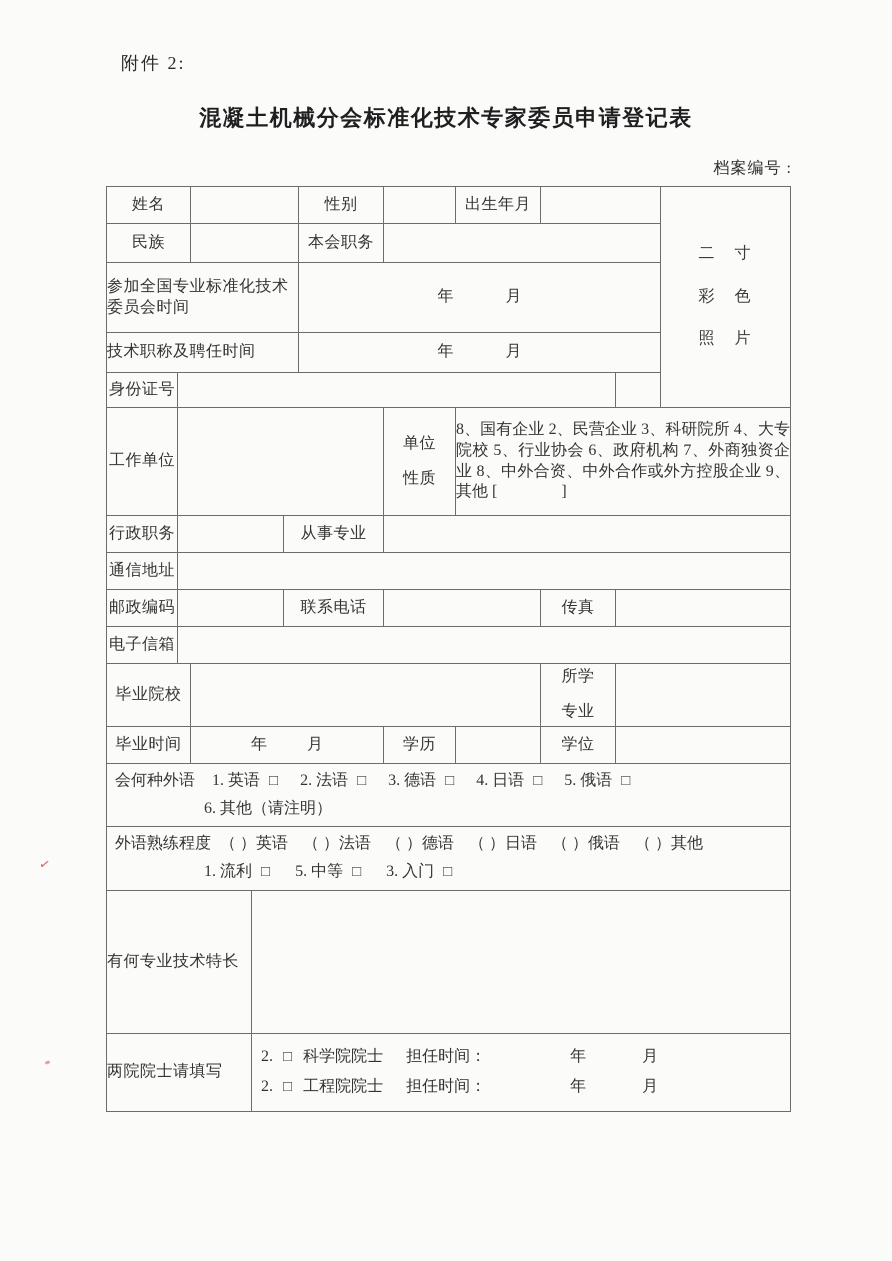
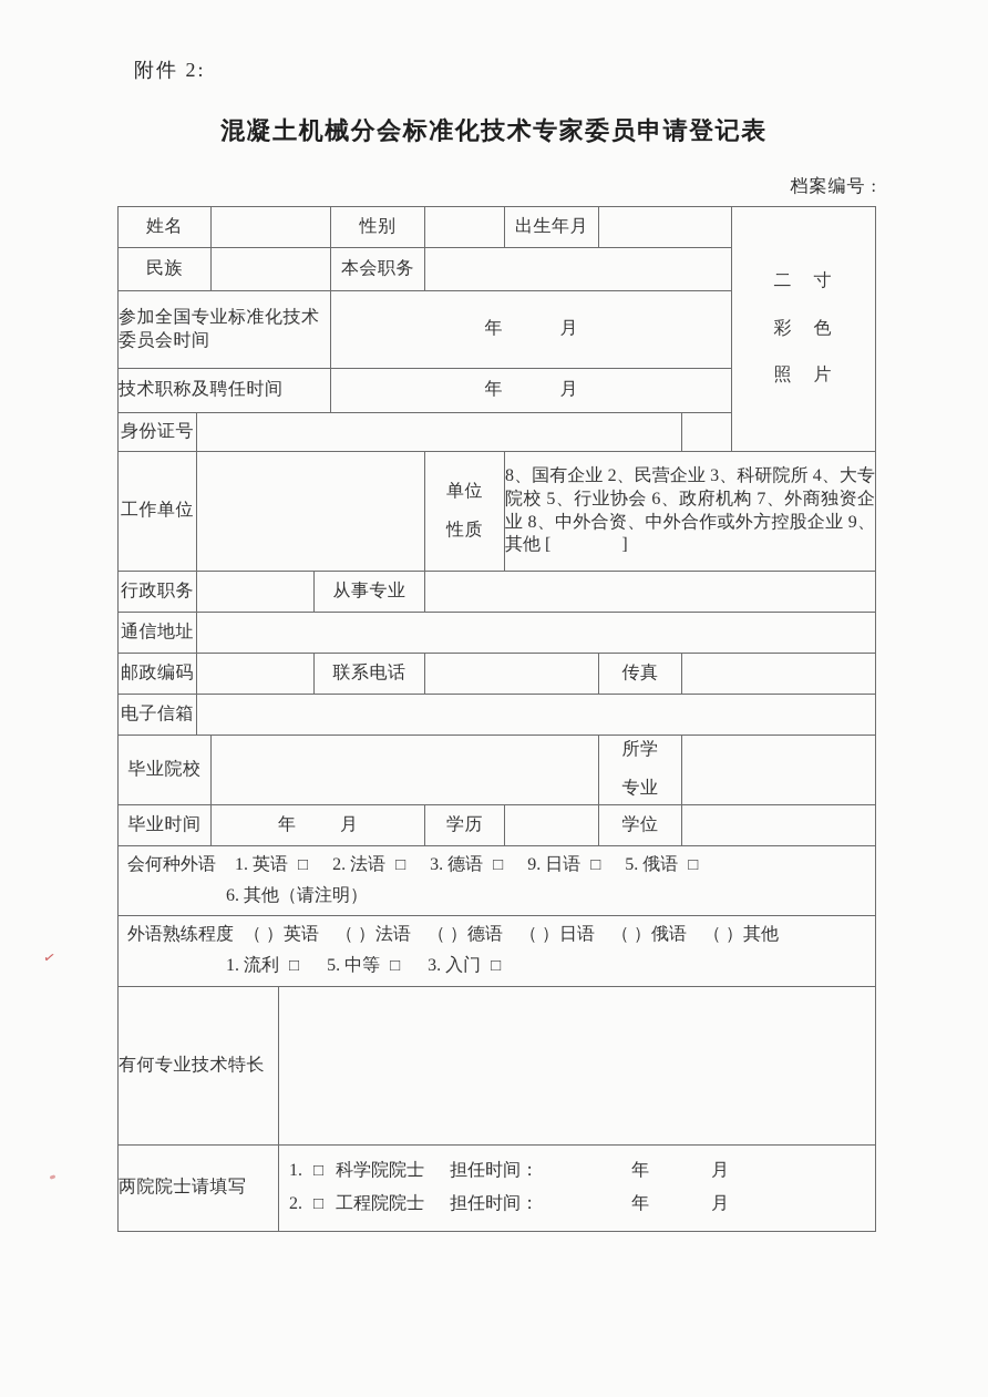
  附件 2:
  混凝土机械分会标准化技术专家委员申请登记表
  档案编号 :
  姓名		性别		出生年月		二 寸 彩 色 照 片
  民族		本会职务
  参加全国专业标准化技术委员会时间	年 月
  技术职称及聘任时间	年 月
  身份证号
  工作单位		单位 性质	8、国有企业 2、民营企业 3、科研院所 4、大专院校 5、行业协会 6、政府机构 7、外商独资企业 8、中外合资、中外合作或外方控股企业 9、其他 [ ]
  行政职务		从事专业
  通信地址
  邮政编码		联系电话		传真
  电子信箱
  毕业院校		所学 专业
  毕业时间	年 月	学历		学位
- 会何种外语 1. 英语 □ 2. 法语 □ 3. 德语 □ 4. 日语 □ 5. 俄语 □ 6. 其他（请注明）
+ 会何种外语 1. 英语 □ 2. 法语 □ 3. 德语 □ 9. 日语 □ 5. 俄语 □ 6. 其他（请注明）
  外语熟练程度 （ ）英语 （ ）法语 （ ）德语 （ ）日语 （ ）俄语 （ ）其他 1. 流利 □ 5. 中等 □ 3. 入门 □
  有何专业技术特长
- 两院院士请填写	2. □ 科学院院士 担任时间： 年 月 2. □ 工程院院士 担任时间： 年 月
+ 两院院士请填写	1. □ 科学院院士 担任时间： 年 月 2. □ 工程院院士 担任时间： 年 月
